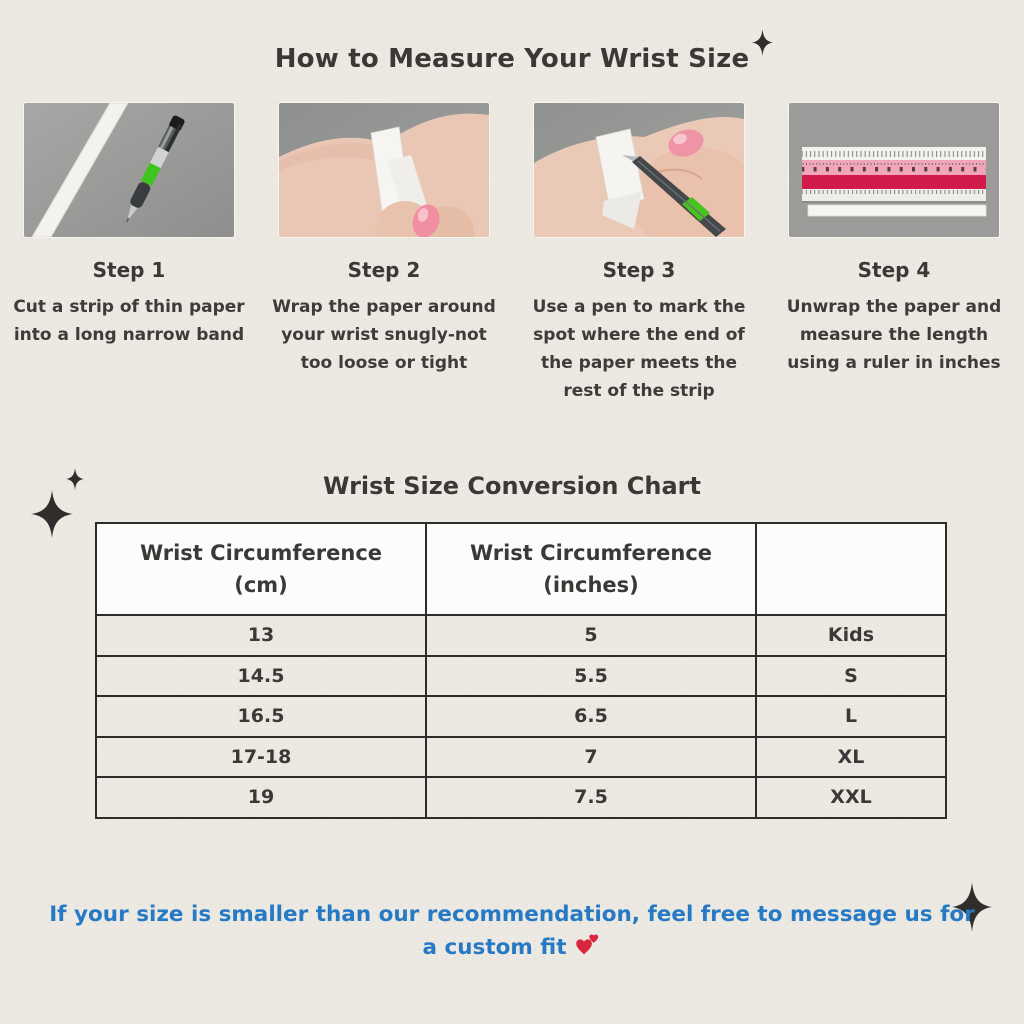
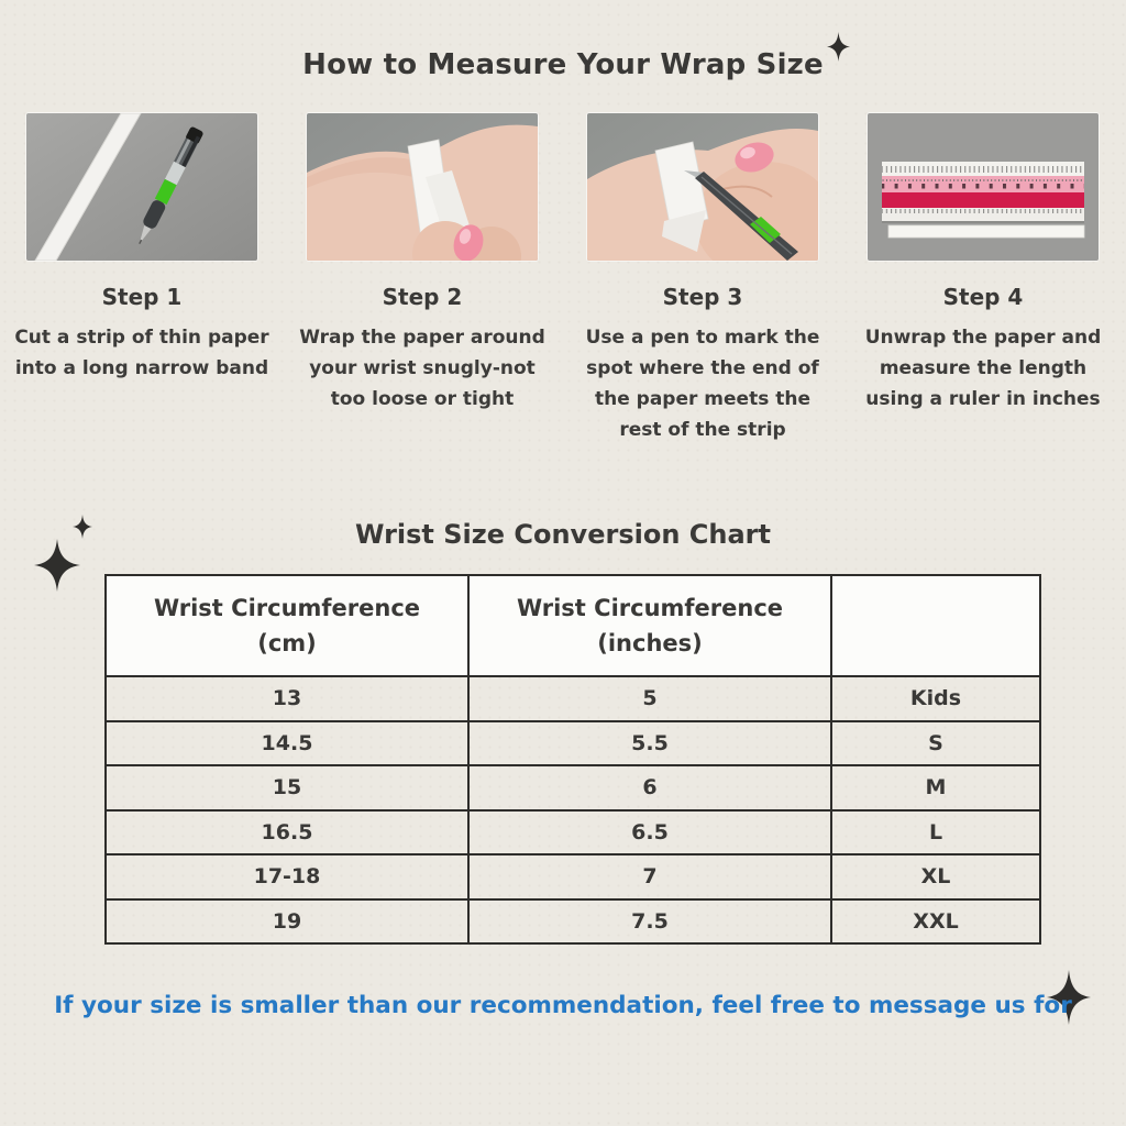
- How to Measure Your Wrist Size
+ How to Measure Your Wrap Size
  Step 1
  Cut a strip of thin paper into a long narrow band
  Step 2
  Wrap the paper around your wrist snugly-not too loose or tight
  Step 3
  Use a pen to mark the spot where the end of the paper meets the rest of the strip
  Step 4
  Unwrap the paper and measure the length using a ruler in inches
  Wrist Size Conversion Chart
  Wrist Circumference (cm)	Wrist Circumference (inches)
  13	5	Kids
  14.5	5.5	S
+ 15	6	M
  16.5	6.5	L
  17-18	7	XL
  19	7.5	XXL
  If your size is smaller than our recommendation, feel free to message us for
- a custom fit
